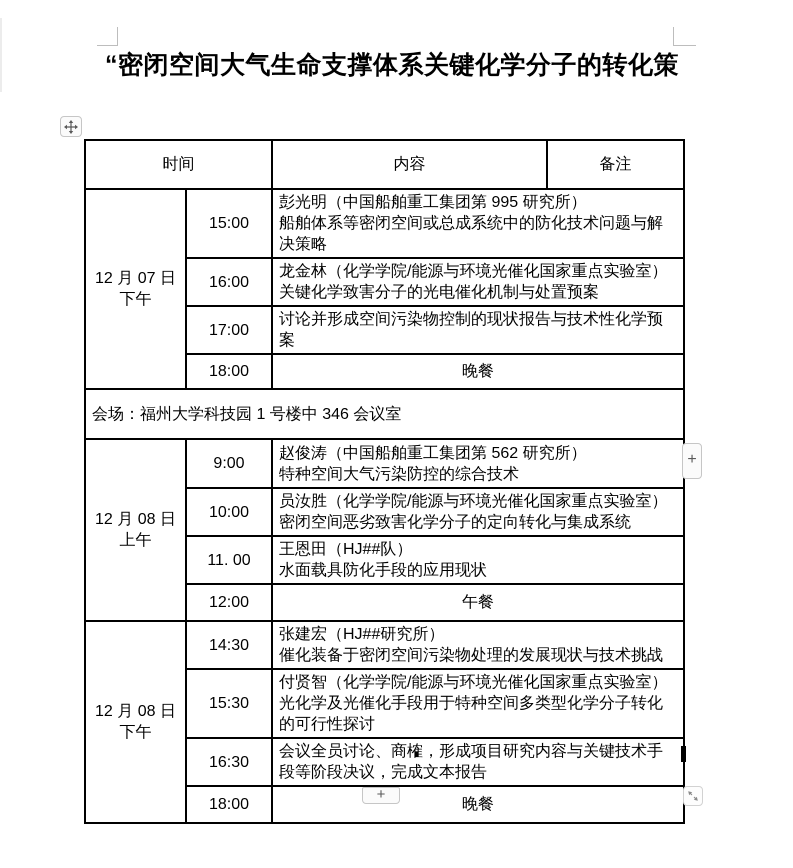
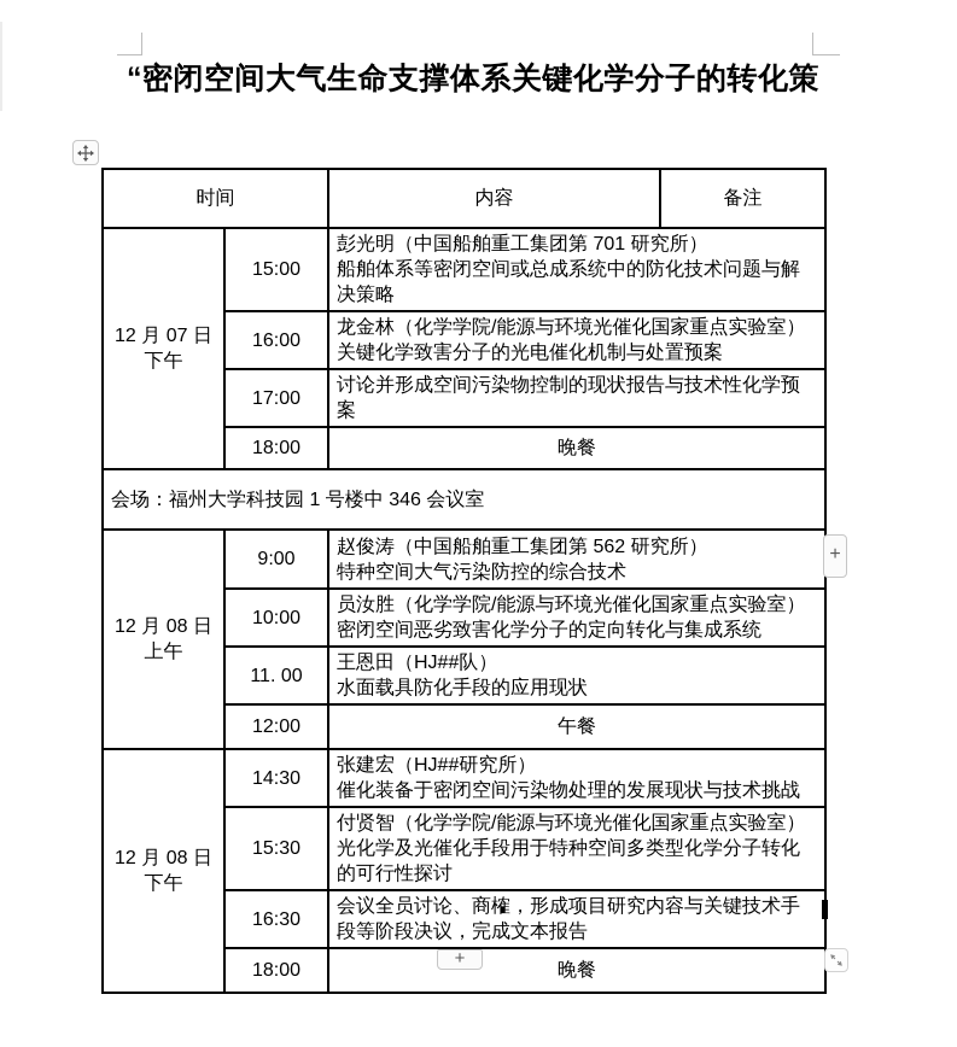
  “密闭空间大气生命支撑体系关键化学分子的转化策
  时间	内容	备注
- 12 月 07 日 下午	15:00	彭光明（中国船舶重工集团第 995 研究所） 船舶体系等密闭空间或总成系统中的防化技术问题与解决策略
+ 12 月 07 日 下午	15:00	彭光明（中国船舶重工集团第 701 研究所） 船舶体系等密闭空间或总成系统中的防化技术问题与解决策略
  16:00	龙金林（化学学院/能源与环境光催化国家重点实验室） 关键化学致害分子的光电催化机制与处置预案
  17:00	讨论并形成空间污染物控制的现状报告与技术性化学预案
  18:00	晚餐
  会场：福州大学科技园 1 号楼中 346 会议室
  12 月 08 日 上午	9:00	赵俊涛（中国船舶重工集团第 562 研究所） 特种空间大气污染防控的综合技术
  10:00	员汝胜（化学学院/能源与环境光催化国家重点实验室） 密闭空间恶劣致害化学分子的定向转化与集成系统
  11. 00	王恩田（HJ##队） 水面载具防化手段的应用现状
  12:00	午餐
  12 月 08 日 下午	14:30	张建宏（HJ##研究所） 催化装备于密闭空间污染物处理的发展现状与技术挑战
  15:30	付贤智（化学学院/能源与环境光催化国家重点实验室） 光化学及光催化手段用于特种空间多类型化学分子转化的可行性探讨
  16:30	会议全员讨论、商榷，形成项目研究内容与关键技术手段等阶段决议，完成文本报告
  18:00	晚餐
  +
  +
